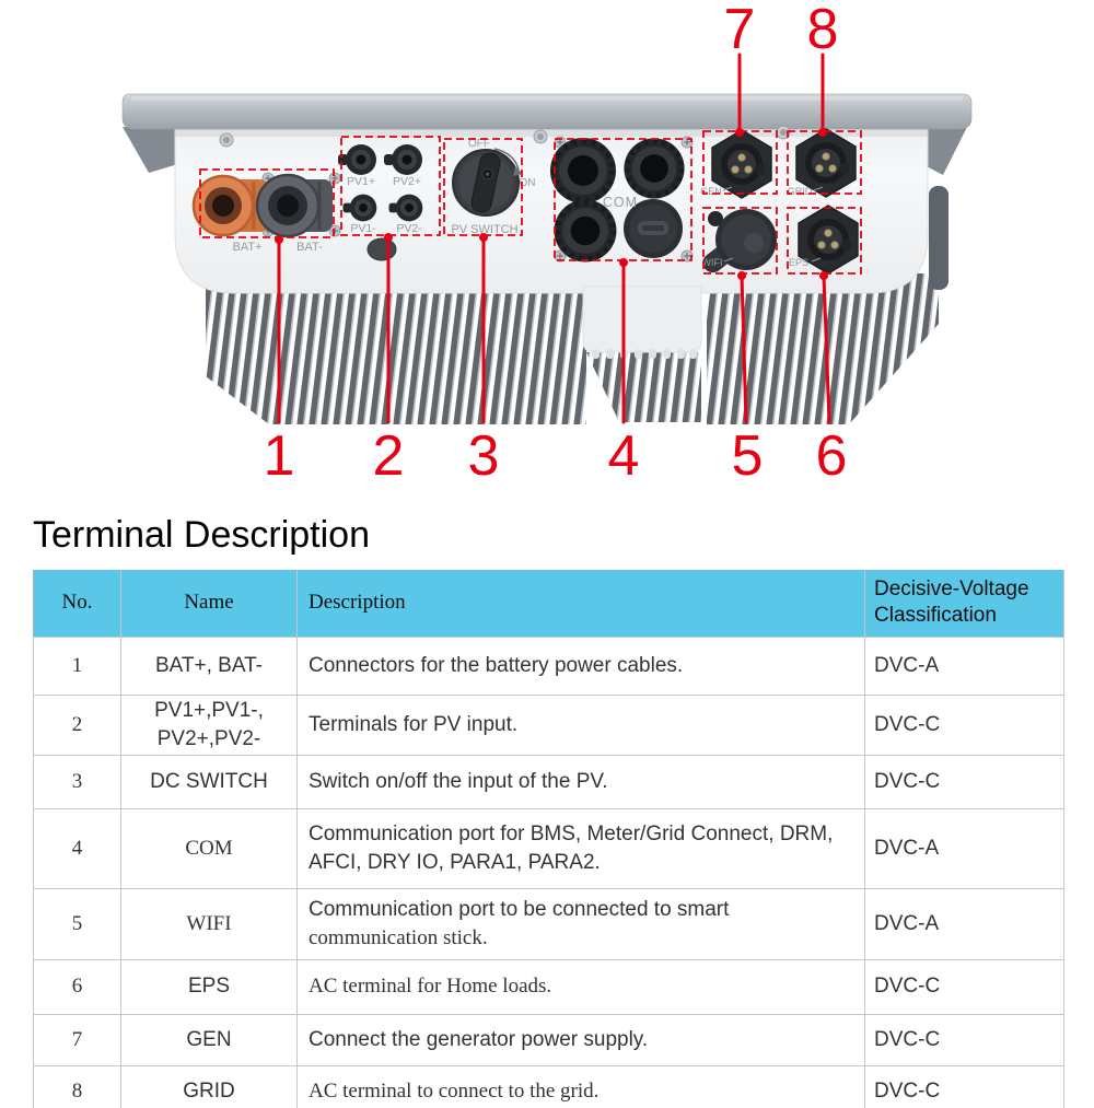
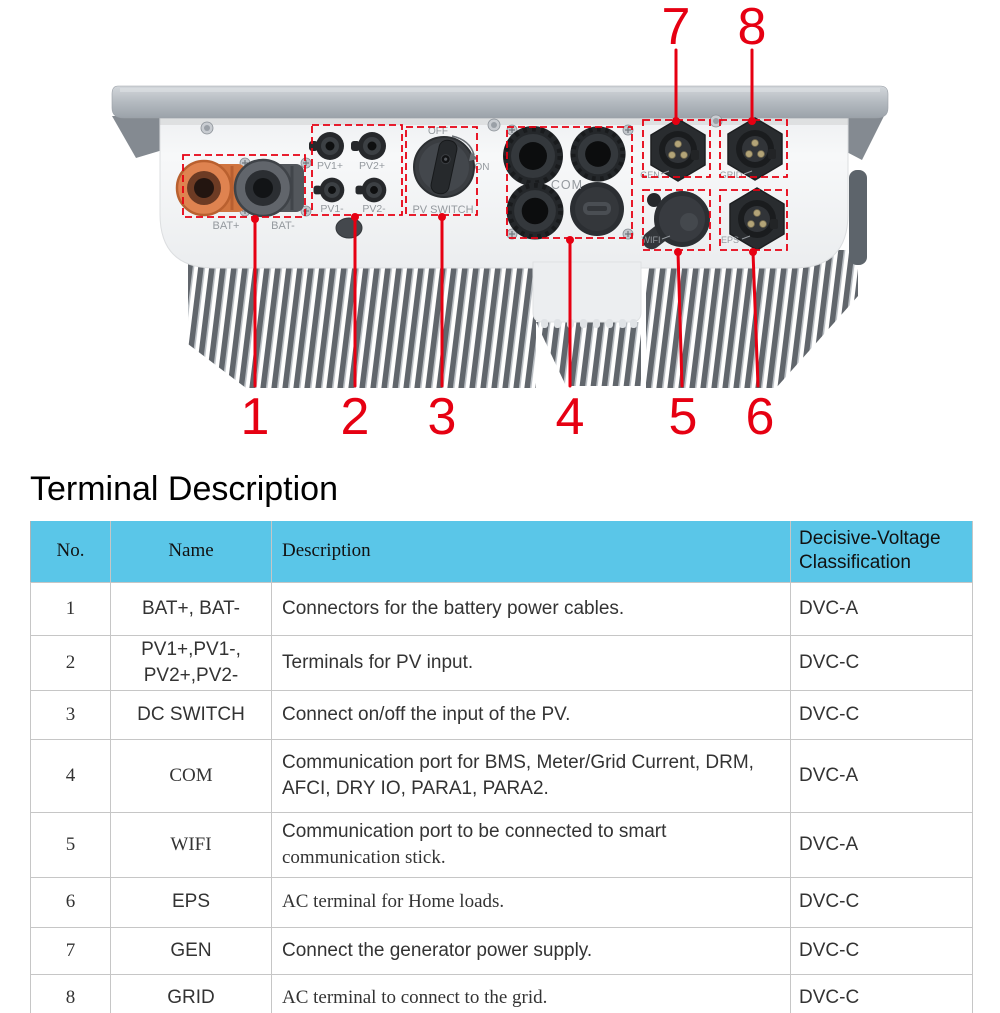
  BAT+
  BAT-
  PV1+
  PV2+
  PV1-
  PV2-
  OFF
  ON
  PV SWITCH
  COM
  GRID
  WIFI
  EPS
  1
  2
  3
  4
  5
  6
  7
  8
  Terminal Description
  No.	Name	Description	Decisive-Voltage Classification
  1	BAT+, BAT-	Connectors for the battery power cables.	DVC-A
  2	PV1+,PV1-, PV2+,PV2-	Terminals for PV input.	DVC-C
- 3	DC SWITCH	Switch on/off the input of the PV.	DVC-C
+ 3	DC SWITCH	Connect on/off the input of the PV.	DVC-C
- 4	COM	Communication port for BMS, Meter/Grid Connect, DRM, AFCI, DRY IO, PARA1, PARA2.	DVC-A
+ 4	COM	Communication port for BMS, Meter/Grid Current, DRM, AFCI, DRY IO, PARA1, PARA2.	DVC-A
  5	WIFI	Communication port to be connected to smart communication stick.	DVC-A
  6	EPS	AC terminal for Home loads.	DVC-C
  7	GEN	Connect the generator power supply.	DVC-C
  8	GRID	AC terminal to connect to the grid.	DVC-C
